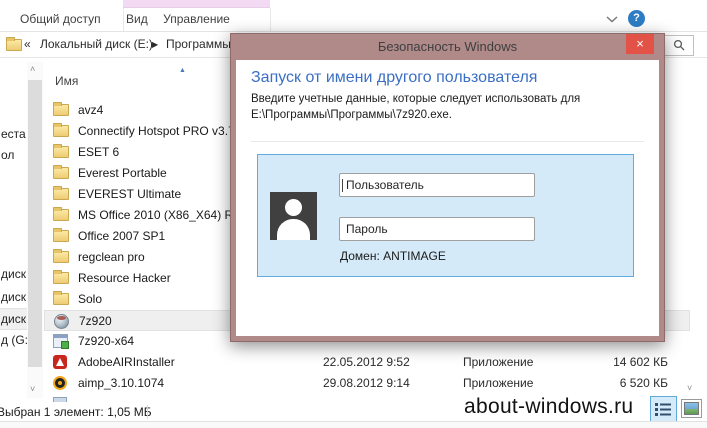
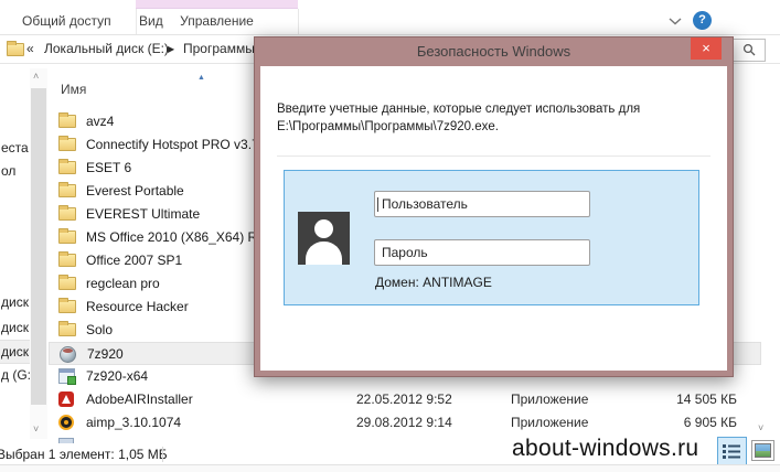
  Общий доступ
  Вид
  Управление
  ?
  «
  Локальный диск (E:)
  ▶
  Программы
  еста
  ол
  диск
  диск
  диск
  д (G
  ˄
  ˅
  Имя
  avz4
  Connectify Hotspot PRO v3.
  ESET 6
  Everest Portable
  EVEREST Ultimate
  MS Office 2010 (X86_X64) R
  Office 2007 SP1
  regclean pro
  Resource Hacker
  Solo
  7z920
  7z920-x64
  AdobeAIRInstaller
  22.05.2012 9:52
  Приложение
- 14 602 КБ
+ 14 505 КБ
  aimp_3.10.1074
  29.08.2012 9:14
  Приложение
- 6 520 КБ
+ 6 905 КБ
  ˅
  Выбран 1 элемент: 1,05 М
  about-windows.ru
  Безопасность Windows
  ×
- Запуск от имени другого пользователя
  Введите учетные данные, которые следует использовать для
  E:\Программы\Программы\7z920.exe.
  Пользователь
  Пароль
  Домен: ANTIMAGE
